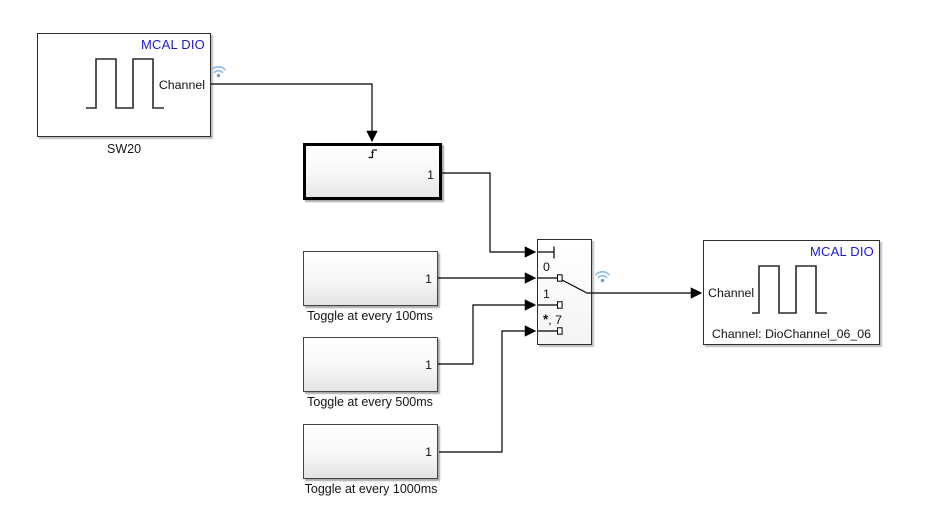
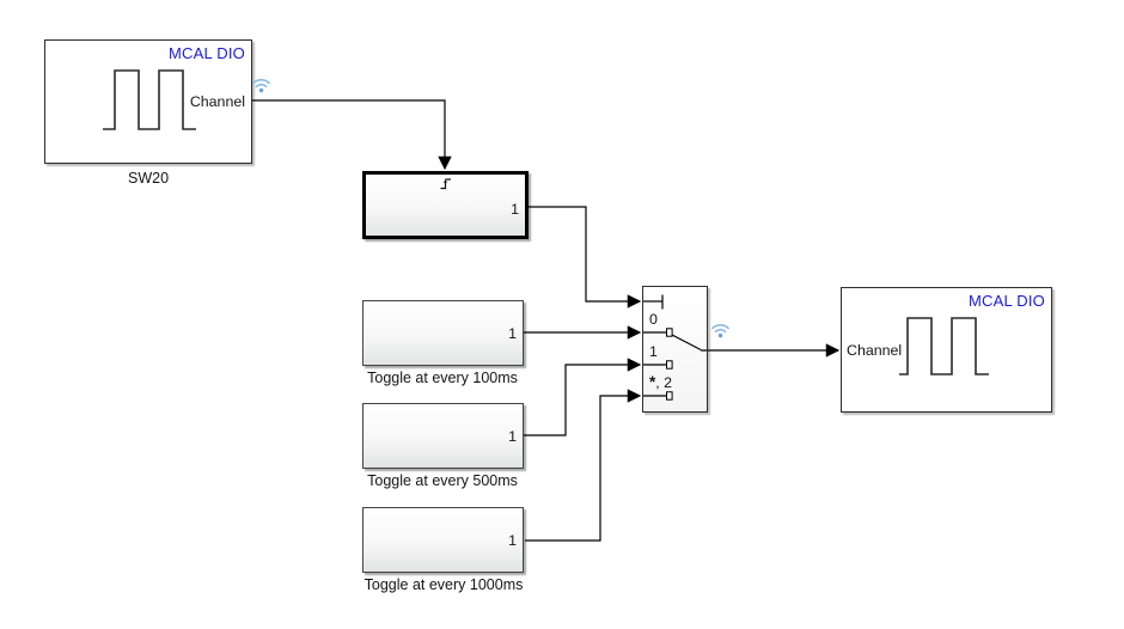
  MCAL DIO
  Channel
  SW20
  1
  1
  Toggle at every 100ms
  1
  Toggle at every 500ms
  1
  Toggle at every 1000ms
  0
  1
- *, 7
+ *, 2
  MCAL DIO
  Channel
- Channel: DioChannel_06_06
